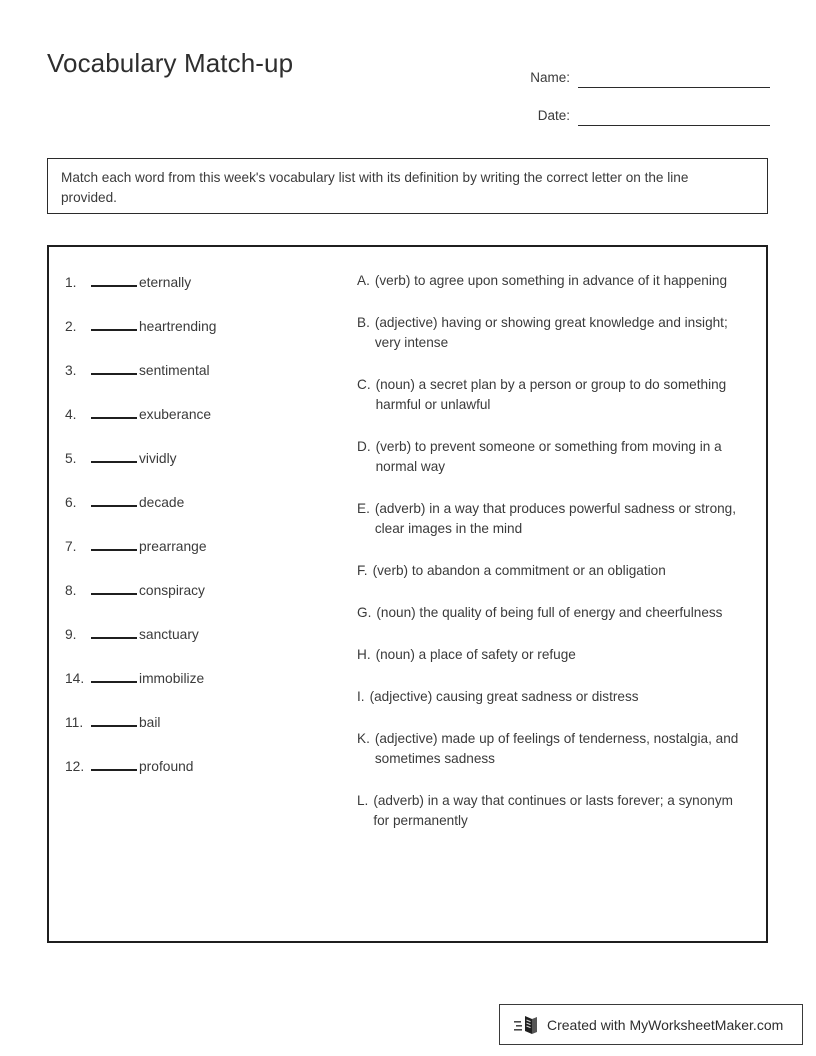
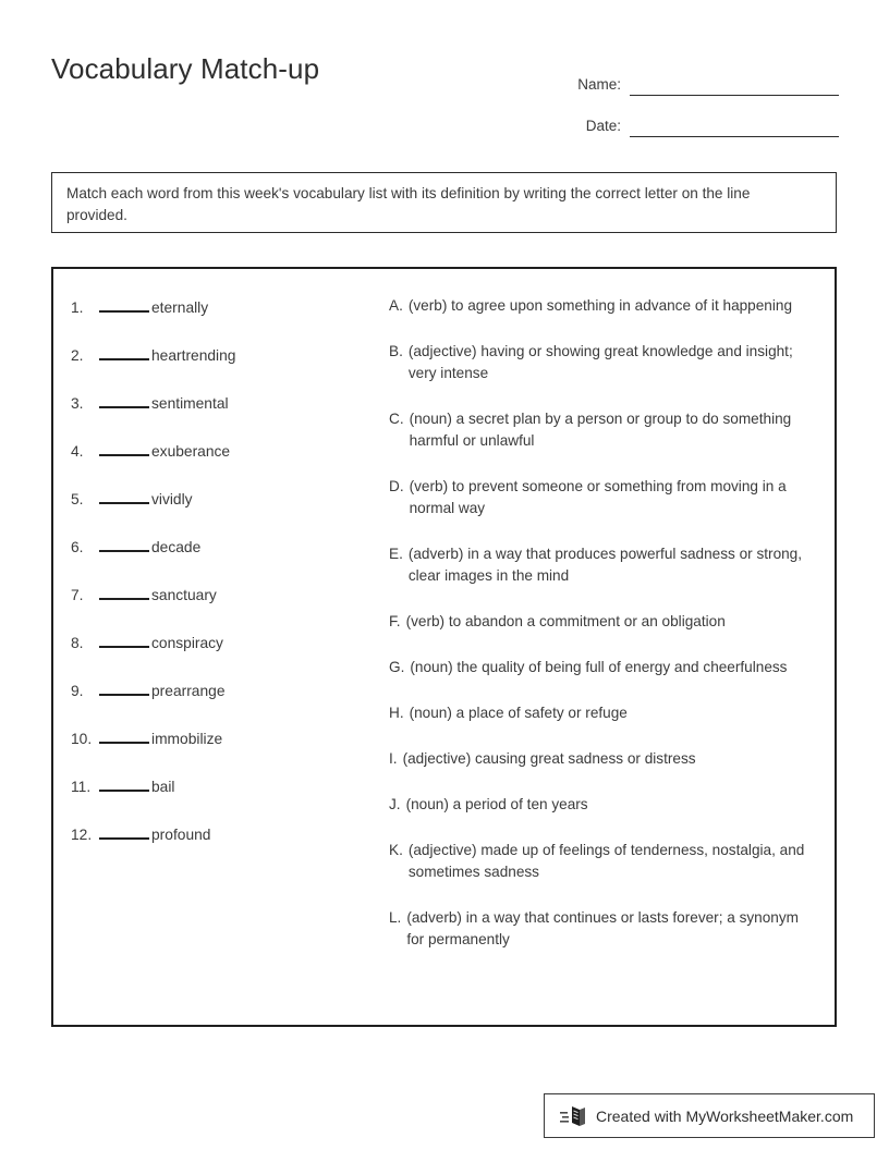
  Vocabulary Match-up
  Name:
  Date:
  Match each word from this week's vocabulary list with its definition by writing the correct letter on the line provided.
  1.
  eternally
  2.
  heartrending
  3.
  sentimental
  4.
  exuberance
  5.
  vividly
  6.
  decade
  7.
- prearrange
+ sanctuary
  8.
  conspiracy
  9.
- sanctuary
+ prearrange
- 14.
+ 10.
  immobilize
  11.
  bail
  12.
  profound
  A.
  (verb) to agree upon something in advance of it happening
  B.
  (adjective) having or showing great knowledge and insight; very intense
  C.
  (noun) a secret plan by a person or group to do something harmful or unlawful
  D.
  (verb) to prevent someone or something from moving in a normal way
  E.
  (adverb) in a way that produces powerful sadness or strong, clear images in the mind
  F.
  (verb) to abandon a commitment or an obligation
  G.
  (noun) the quality of being full of energy and cheerfulness
  H.
  (noun) a place of safety or refuge
  I.
  (adjective) causing great sadness or distress
+ J.
+ (noun) a period of ten years
  K.
  (adjective) made up of feelings of tenderness, nostalgia, and sometimes sadness
  L.
  (adverb) in a way that continues or lasts forever; a synonym for permanently
  Created with MyWorksheetMaker.com
